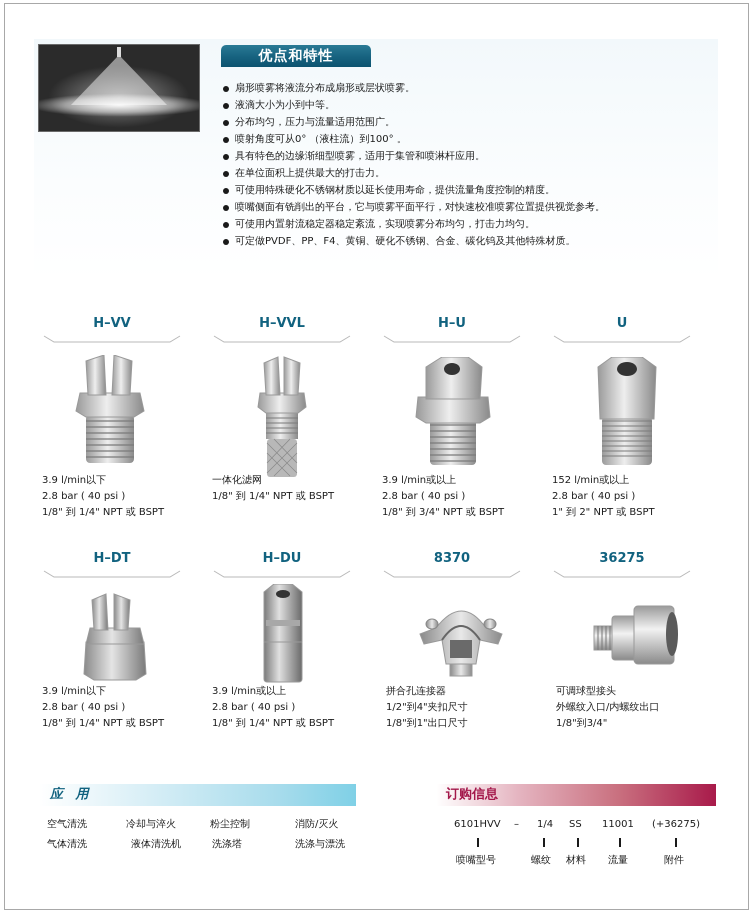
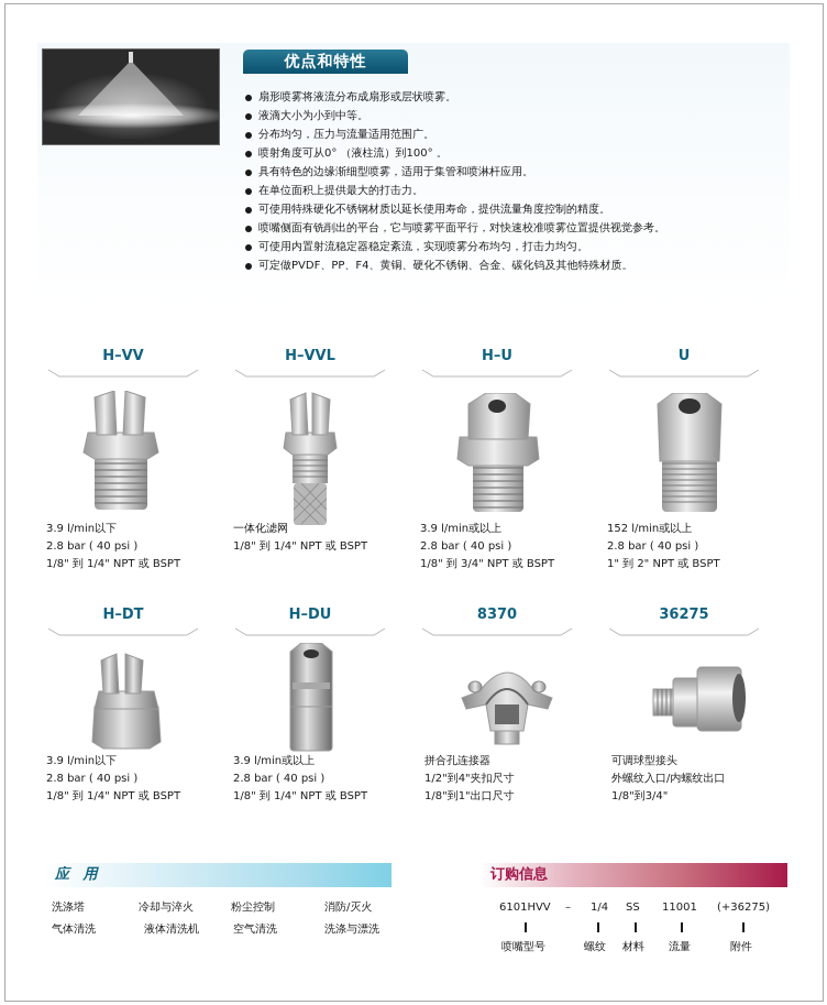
  优点和特性
  扇形喷雾将液流分布成扇形或层状喷雾。
  液滴大小为小到中等。
  分布均匀，压力与流量适用范围广。
  喷射角度可从0° （液柱流）到100° 。
  具有特色的边缘渐细型喷雾，适用于集管和喷淋杆应用。
  在单位面积上提供最大的打击力。
  可使用特殊硬化不锈钢材质以延长使用寿命，提供流量角度控制的精度。
  喷嘴侧面有铣削出的平台，它与喷雾平面平行，对快速校准喷雾位置提供视觉参考。
  可使用内置射流稳定器稳定紊流，实现喷雾分布均匀，打击力均匀。
  可定做PVDF、PP、F4、黄铜、硬化不锈钢、合金、碳化钨及其他特殊材质。
  H–VV
  3.9 l/min以下
  2.8 bar ( 40 psi )
  1/8" 到 1/4" NPT 或 BSPT
  H–VVL
  一体化滤网
  1/8" 到 1/4" NPT 或 BSPT
  H–U
  3.9 l/min或以上
  2.8 bar ( 40 psi )
  1/8" 到 3/4" NPT 或 BSPT
  U
  152 l/min或以上
  2.8 bar ( 40 psi )
  1" 到 2" NPT 或 BSPT
  H–DT
  3.9 l/min以下
  2.8 bar ( 40 psi )
  1/8" 到 1/4" NPT 或 BSPT
  H–DU
  3.9 l/min或以上
  2.8 bar ( 40 psi )
  1/8" 到 1/4" NPT 或 BSPT
  8370
  拼合孔连接器
  1/2"到4"夹扣尺寸
  1/8"到1"出口尺寸
  36275
  可调球型接头
  外螺纹入口/内螺纹出口
  1/8"到3/4"
  应 用
- 空气清洗
+ 洗涤塔
  冷却与淬火
  粉尘控制
  消防/灭火
  气体清洗
  液体清洗机
- 洗涤塔
+ 空气清洗
  洗涤与漂洗
  订购信息
  6101HVV
  –
  1/4
  SS
  11001
  (+36275)
  喷嘴型号
  螺纹
  材料
  流量
  附件
